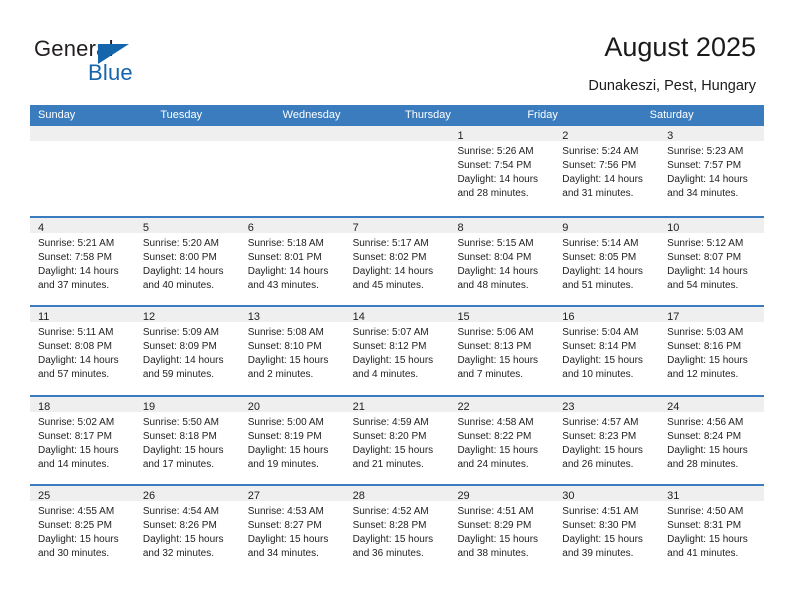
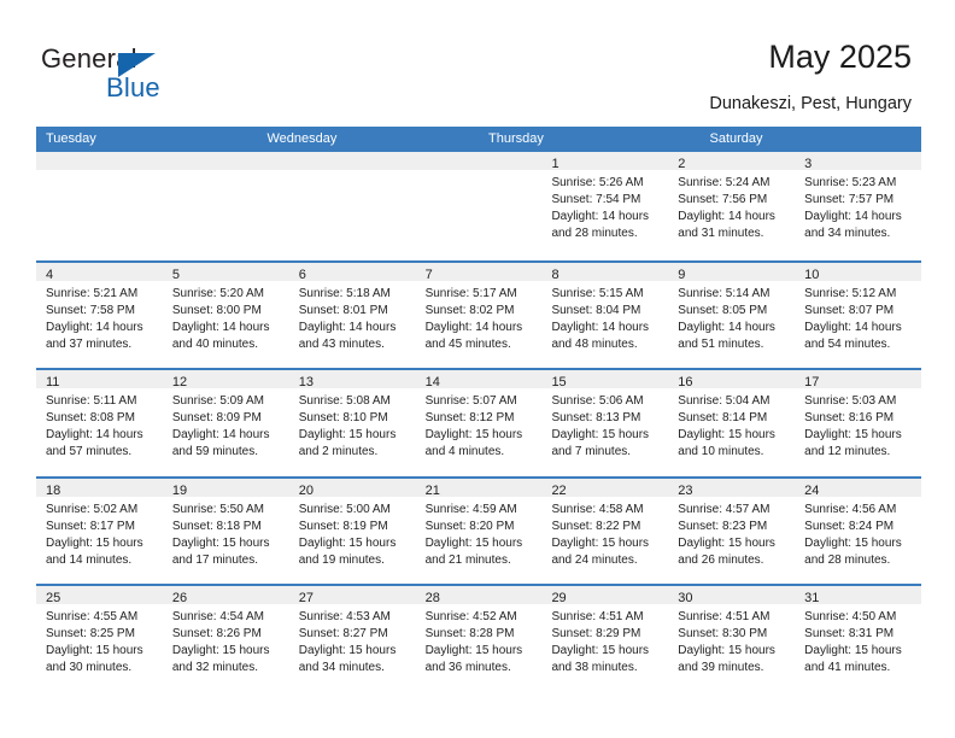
  General
  Blue
- August 2025
+ May 2025
  Dunakeszi, Pest, Hungary
- Sunday
  Tuesday
  Wednesday
  Thursday
- Friday
  Saturday
  1
  Sunrise: 5:26 AM
  Sunset: 7:54 PM
  Daylight: 14 hours
  and 28 minutes.
  2
  Sunrise: 5:24 AM
  Sunset: 7:56 PM
  Daylight: 14 hours
  and 31 minutes.
  3
  Sunrise: 5:23 AM
  Sunset: 7:57 PM
  Daylight: 14 hours
  and 34 minutes.
  4
  Sunrise: 5:21 AM
  Sunset: 7:58 PM
  Daylight: 14 hours
  and 37 minutes.
  5
  Sunrise: 5:20 AM
  Sunset: 8:00 PM
  Daylight: 14 hours
  and 40 minutes.
  6
  Sunrise: 5:18 AM
  Sunset: 8:01 PM
  Daylight: 14 hours
  and 43 minutes.
  7
  Sunrise: 5:17 AM
  Sunset: 8:02 PM
  Daylight: 14 hours
  and 45 minutes.
  8
  Sunrise: 5:15 AM
  Sunset: 8:04 PM
  Daylight: 14 hours
  and 48 minutes.
  9
  Sunrise: 5:14 AM
  Sunset: 8:05 PM
  Daylight: 14 hours
  and 51 minutes.
  10
  Sunrise: 5:12 AM
  Sunset: 8:07 PM
  Daylight: 14 hours
  and 54 minutes.
  11
  Sunrise: 5:11 AM
  Sunset: 8:08 PM
  Daylight: 14 hours
  and 57 minutes.
  12
  Sunrise: 5:09 AM
  Sunset: 8:09 PM
  Daylight: 14 hours
  and 59 minutes.
  13
  Sunrise: 5:08 AM
  Sunset: 8:10 PM
  Daylight: 15 hours
  and 2 minutes.
  14
  Sunrise: 5:07 AM
  Sunset: 8:12 PM
  Daylight: 15 hours
  and 4 minutes.
  15
  Sunrise: 5:06 AM
  Sunset: 8:13 PM
  Daylight: 15 hours
  and 7 minutes.
  16
  Sunrise: 5:04 AM
  Sunset: 8:14 PM
  Daylight: 15 hours
  and 10 minutes.
  17
  Sunrise: 5:03 AM
  Sunset: 8:16 PM
  Daylight: 15 hours
  and 12 minutes.
  18
  Sunrise: 5:02 AM
  Sunset: 8:17 PM
  Daylight: 15 hours
  and 14 minutes.
  19
  Sunrise: 5:50 AM
  Sunset: 8:18 PM
  Daylight: 15 hours
  and 17 minutes.
  20
  Sunrise: 5:00 AM
  Sunset: 8:19 PM
  Daylight: 15 hours
  and 19 minutes.
  21
  Sunrise: 4:59 AM
  Sunset: 8:20 PM
  Daylight: 15 hours
  and 21 minutes.
  22
  Sunrise: 4:58 AM
  Sunset: 8:22 PM
  Daylight: 15 hours
  and 24 minutes.
  23
  Sunrise: 4:57 AM
  Sunset: 8:23 PM
  Daylight: 15 hours
  and 26 minutes.
  24
  Sunrise: 4:56 AM
  Sunset: 8:24 PM
  Daylight: 15 hours
  and 28 minutes.
  25
  Sunrise: 4:55 AM
  Sunset: 8:25 PM
  Daylight: 15 hours
  and 30 minutes.
  26
  Sunrise: 4:54 AM
  Sunset: 8:26 PM
  Daylight: 15 hours
  and 32 minutes.
  27
  Sunrise: 4:53 AM
  Sunset: 8:27 PM
  Daylight: 15 hours
  and 34 minutes.
  28
  Sunrise: 4:52 AM
  Sunset: 8:28 PM
  Daylight: 15 hours
  and 36 minutes.
  29
  Sunrise: 4:51 AM
  Sunset: 8:29 PM
  Daylight: 15 hours
  and 38 minutes.
  30
  Sunrise: 4:51 AM
  Sunset: 8:30 PM
  Daylight: 15 hours
  and 39 minutes.
  31
  Sunrise: 4:50 AM
  Sunset: 8:31 PM
  Daylight: 15 hours
  and 41 minutes.
